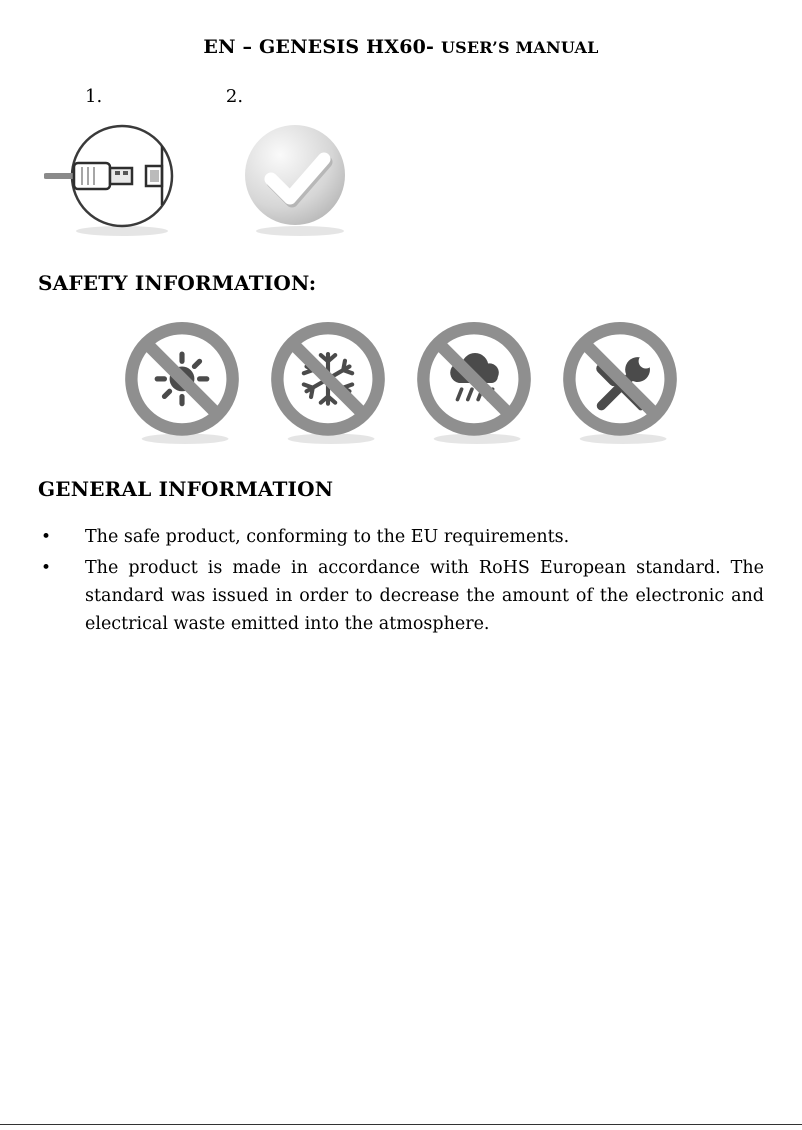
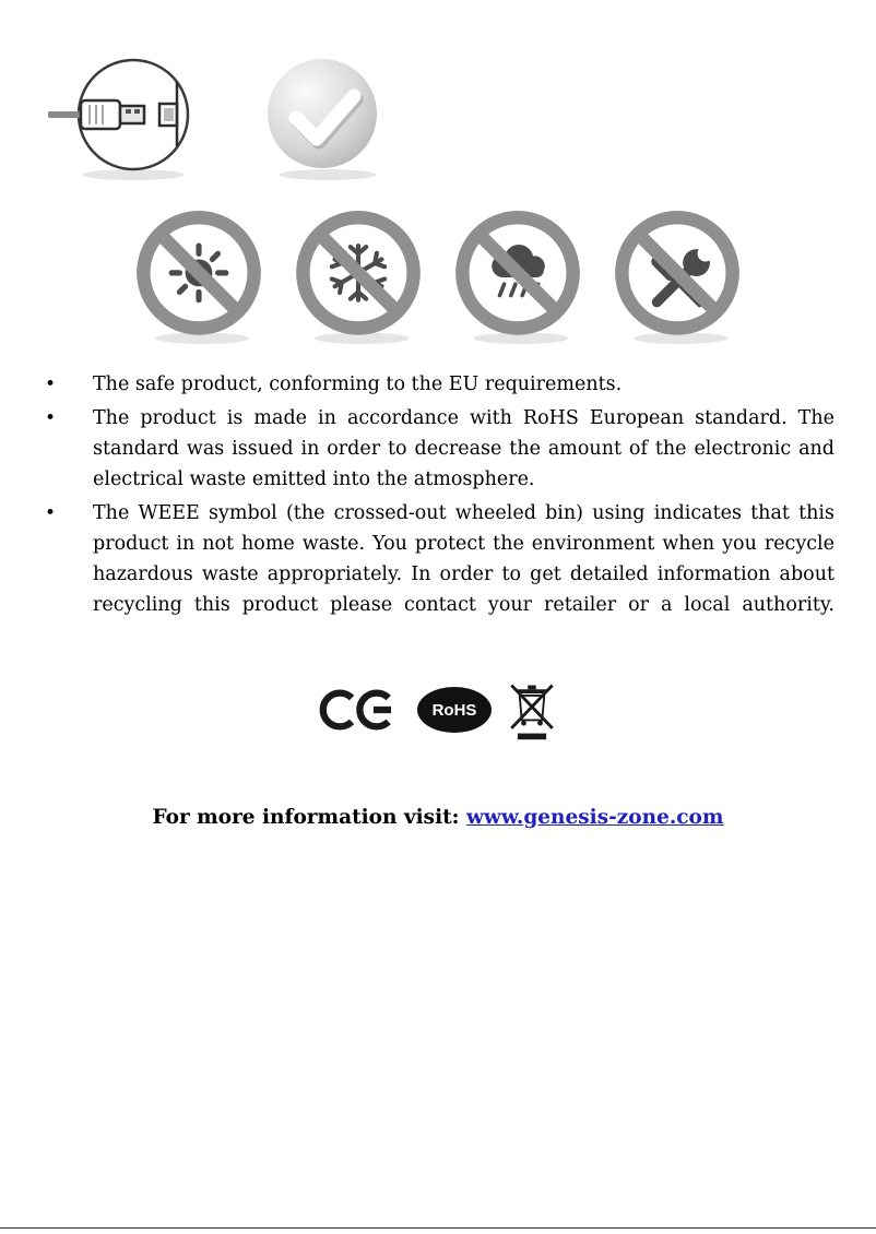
- EN – GENESIS HX60- USER’S MANUAL
- 1. 2.
- SAFETY INFORMATION:
- GENERAL INFORMATION
  The safe product, conforming to the EU requirements.
  The product is made in accordance with RoHS European standard. The standard was issued in order to decrease the amount of the electronic and electrical waste emitted into the atmosphere.
+ The WEEE symbol (the crossed-out wheeled bin) using indicates that this product in not home waste. You protect the environment when you recycle hazardous waste appropriately. In order to get detailed information about recycling this product please contact your retailer or a local authority.
+ RoHS
+ For more information visit: www.genesis-zone.com
